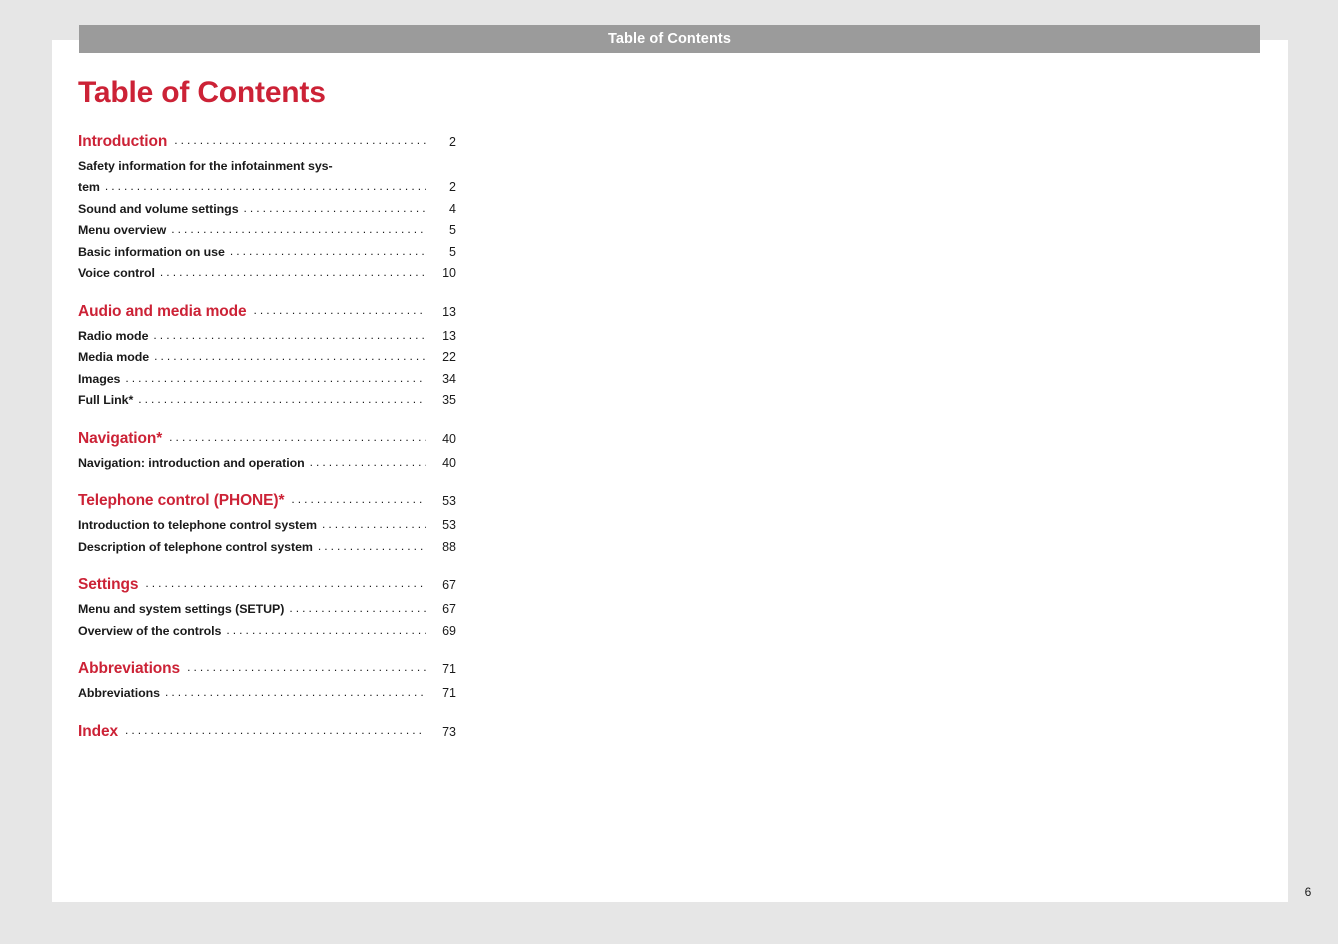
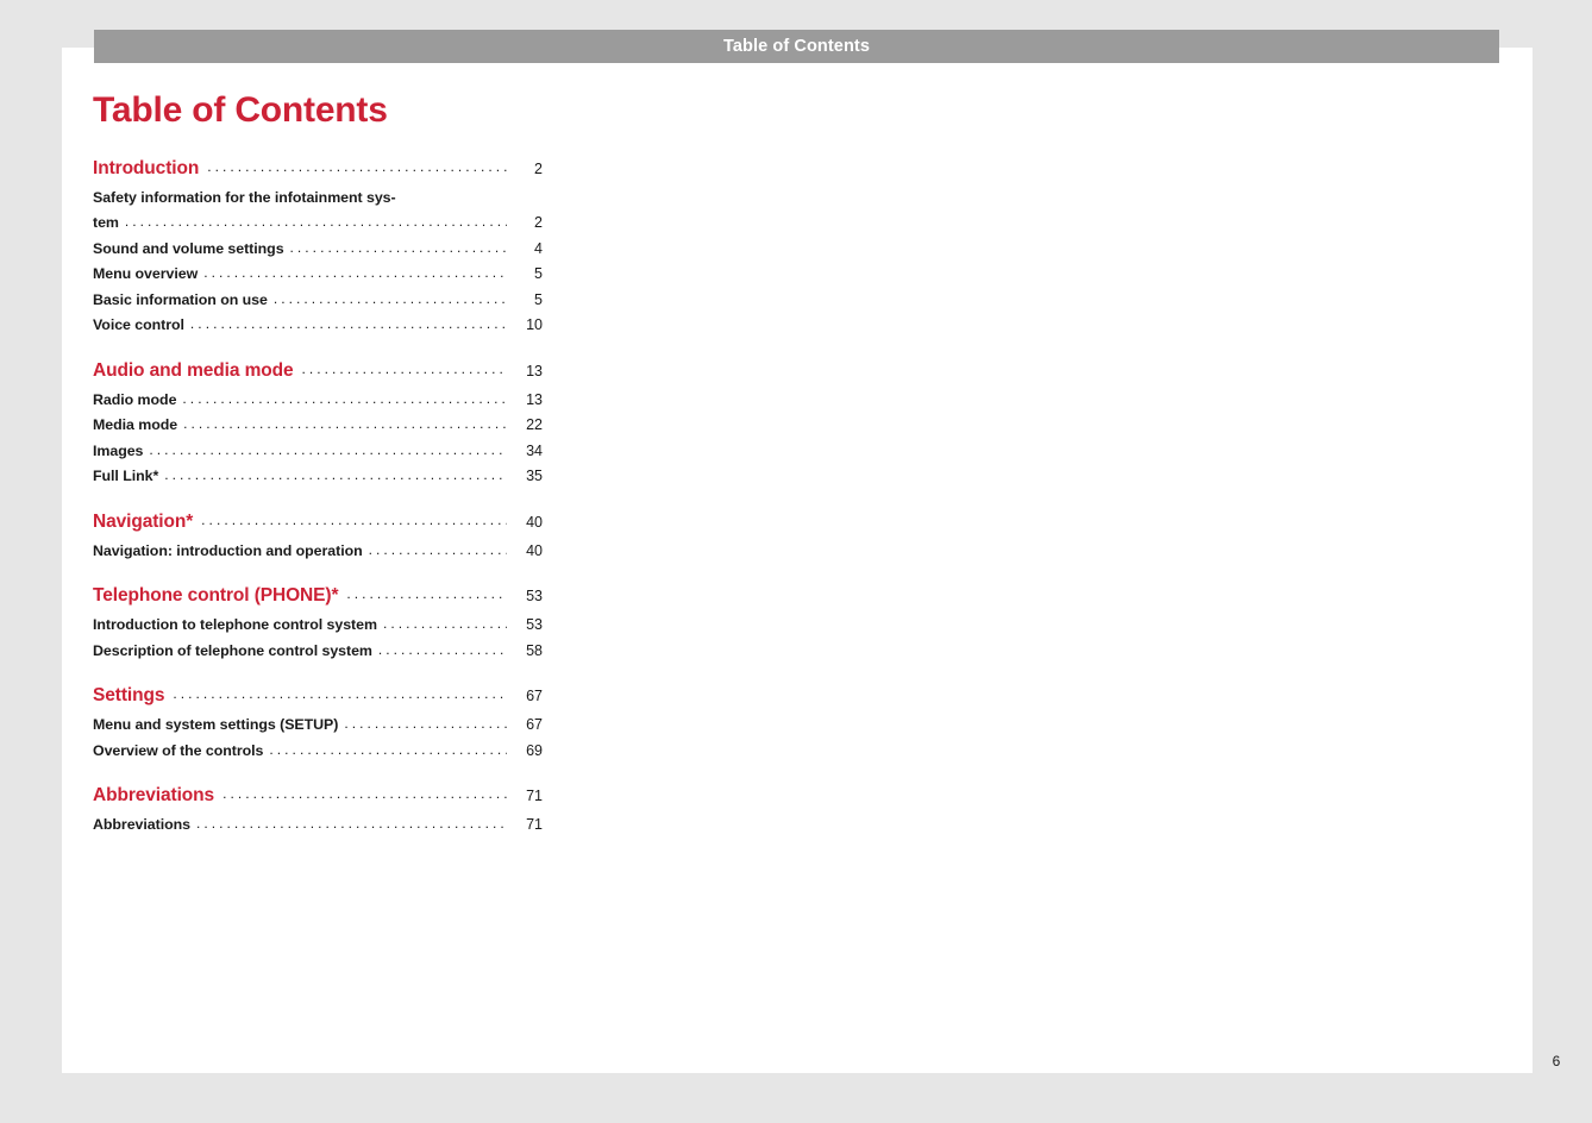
  Table of Contents
  Table of Contents
  Introduction
  2
  Safety information for the infotainment sys-
  tem
  2
  Sound and volume settings
  4
  Menu overview
  5
  Basic information on use
  5
  Voice control
  10
  Audio and media mode
  13
  Radio mode
  13
  Media mode
  22
  Images
  34
  Full Link*
  35
  Navigation*
  40
  Navigation: introduction and operation
  40
  Telephone control (PHONE)*
  53
  Introduction to telephone control system
  53
  Description of telephone control system
- 88
+ 58
  Settings
  67
  Menu and system settings (SETUP)
  67
  Overview of the controls
  69
  Abbreviations
  71
  Abbreviations
  71
- Index
- 73
  6
